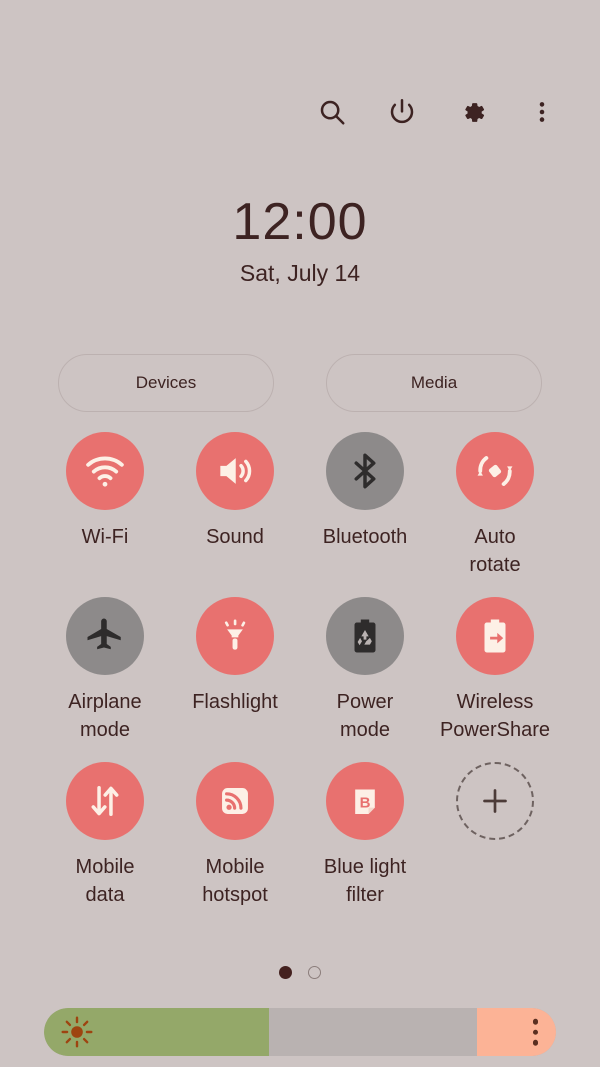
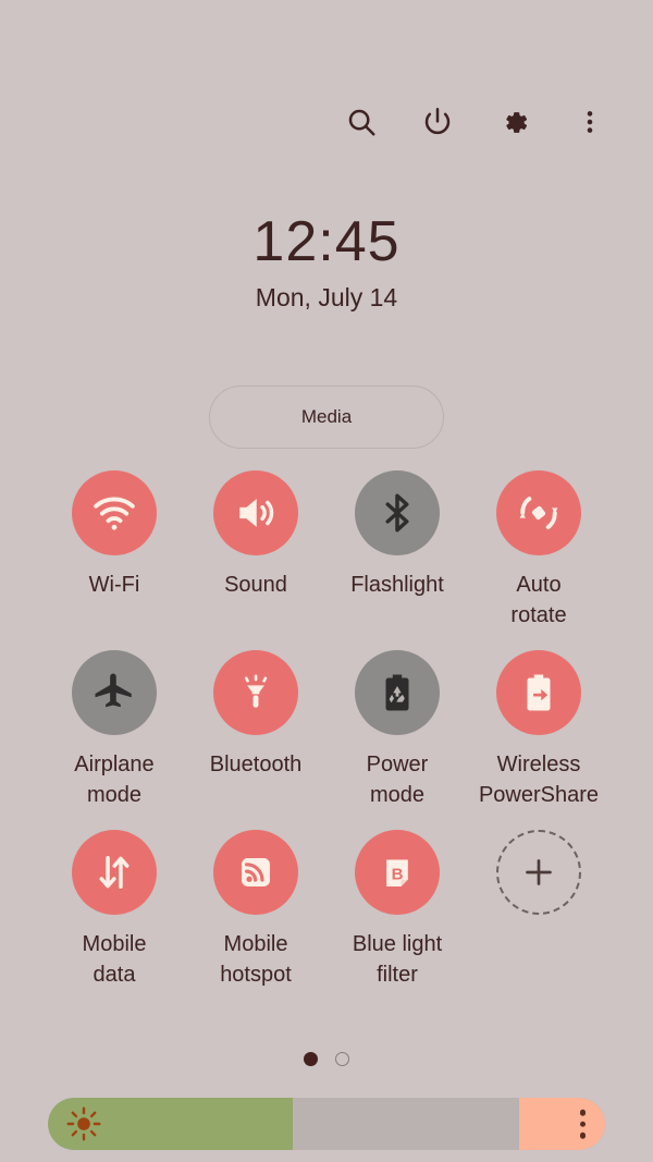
- 12:00
+ 12:45
- Sat, July 14
+ Mon, July 14
- Devices
  Media
  Wi-Fi
  Sound
- Bluetooth
+ Flashlight
  Auto
  rotate
  Airplane
  mode
- Flashlight
+ Bluetooth
  Power
  mode
  Wireless
  PowerShare
  Mobile
  data
  Mobile
  hotspot
  B
  Blue light
  filter
